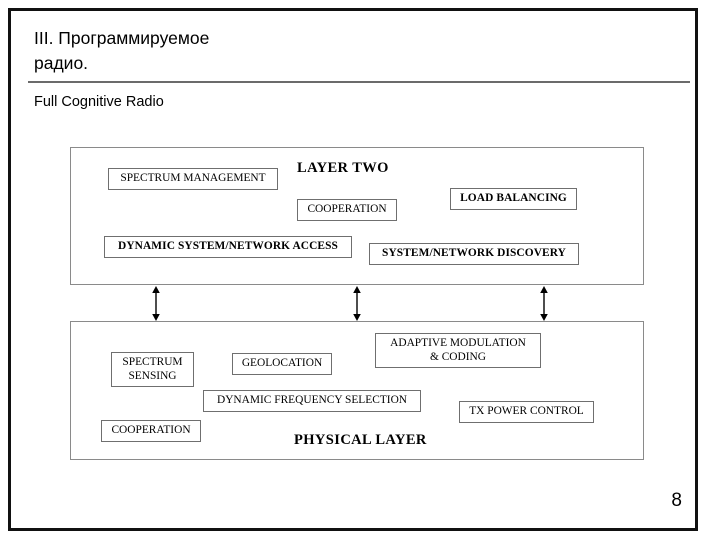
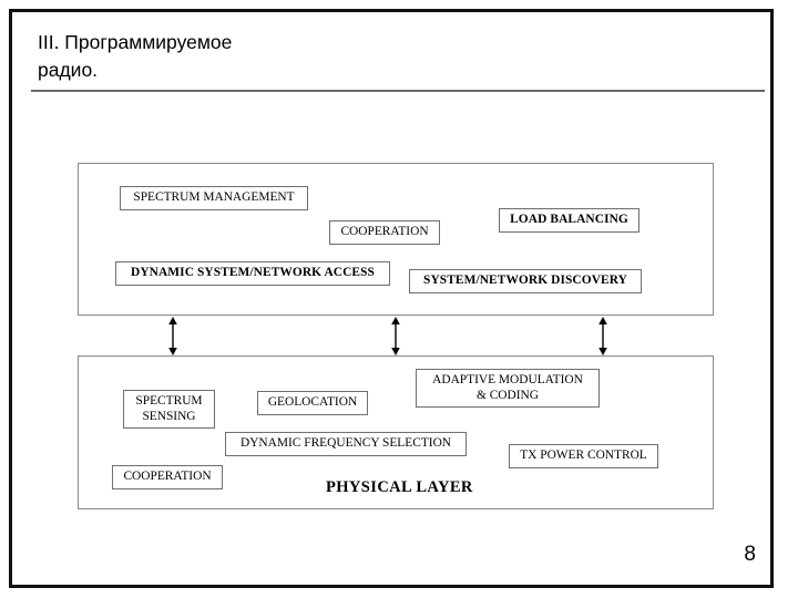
  III. Программируемое
  радио.
- Full Cognitive Radio
- LAYER TWO
  PHYSICAL LAYER
  SPECTRUM MANAGEMENT
  COOPERATION
  LOAD BALANCING
  DYNAMIC SYSTEM/NETWORK ACCESS
  SYSTEM/NETWORK DISCOVERY
  SPECTRUM
  SENSING
  GEOLOCATION
  ADAPTIVE MODULATION
  & CODING
  DYNAMIC FREQUENCY SELECTION
  TX POWER CONTROL
  COOPERATION
  8
